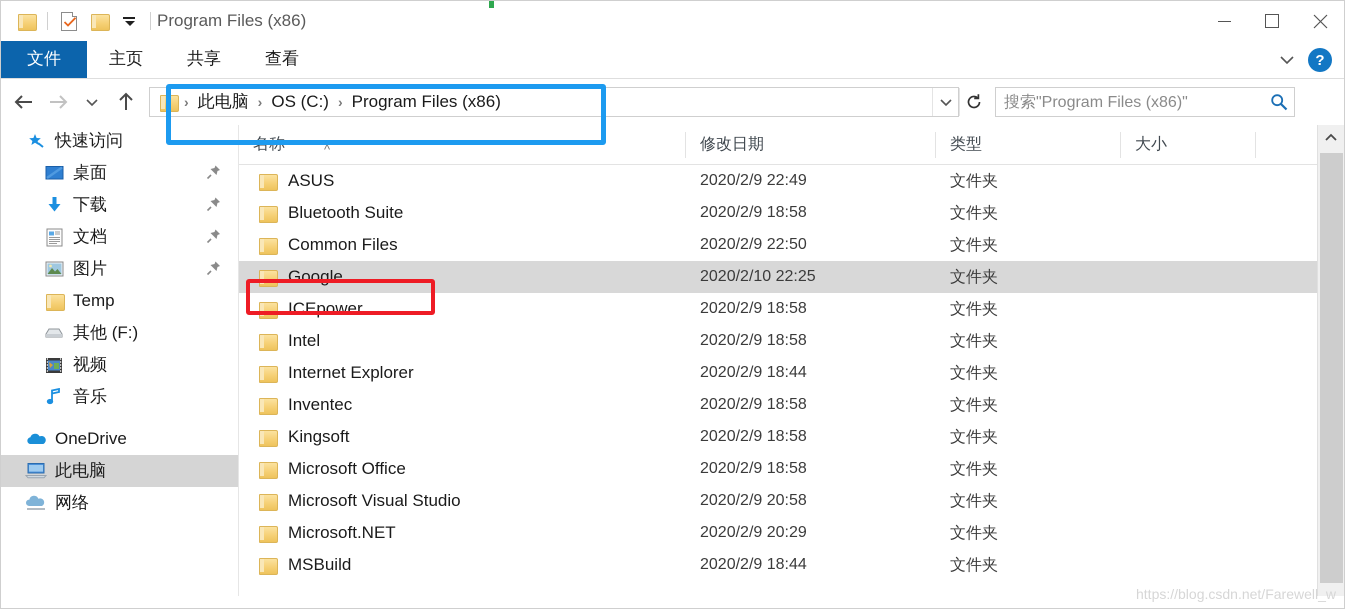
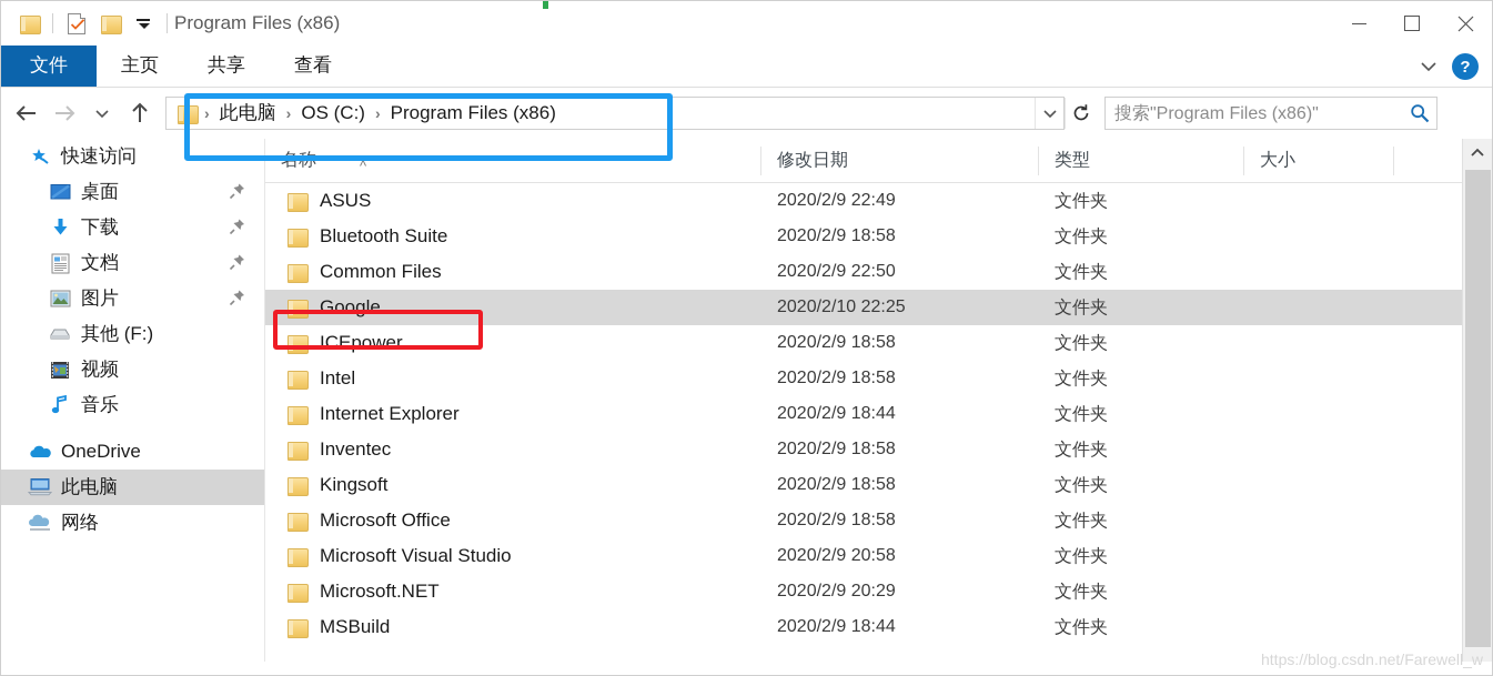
  Program Files (x86)
  文件
  主页
  共享
  查看
  ?
  ›
  此电脑
  ›
  OS (C:)
  ›
  Program Files (x86)
  搜索"Program Files (x86)"
  快速访问
  桌面
  下载
  文档
  图片
- Temp
  其他 (F:)
  视频
  音乐
  OneDrive
  此电脑
  网络
  名称
  修改日期
  类型
  大小
  ASUS
  2020/2/9 22:49
  文件夹
  Bluetooth Suite
  2020/2/9 18:58
  文件夹
  Common Files
  2020/2/9 22:50
  文件夹
  Google
  2020/2/10 22:25
  文件夹
  ICEpower
  2020/2/9 18:58
  文件夹
  Intel
  2020/2/9 18:58
  文件夹
  Internet Explorer
  2020/2/9 18:44
  文件夹
  Inventec
  2020/2/9 18:58
  文件夹
  Kingsoft
  2020/2/9 18:58
  文件夹
  Microsoft Office
  2020/2/9 18:58
  文件夹
  Microsoft Visual Studio
  2020/2/9 20:58
  文件夹
  Microsoft.NET
  2020/2/9 20:29
  文件夹
  MSBuild
  2020/2/9 18:44
  文件夹
  ^
  https://blog.csdn.net/Farewell_w
